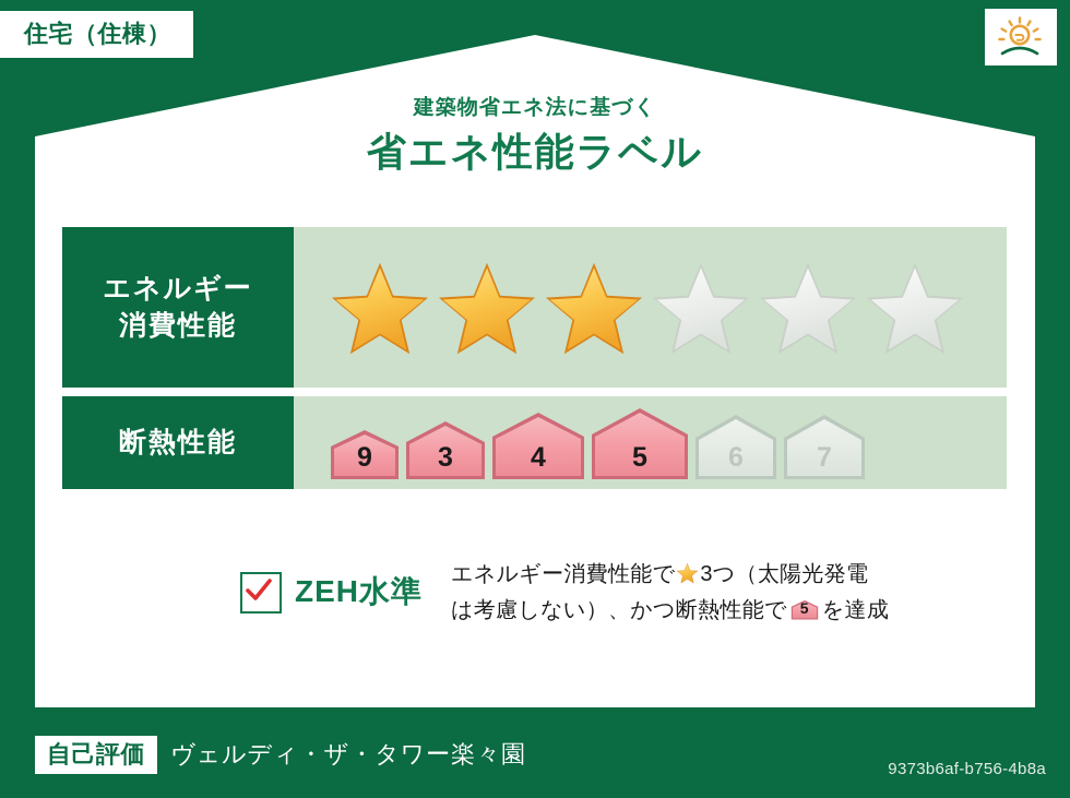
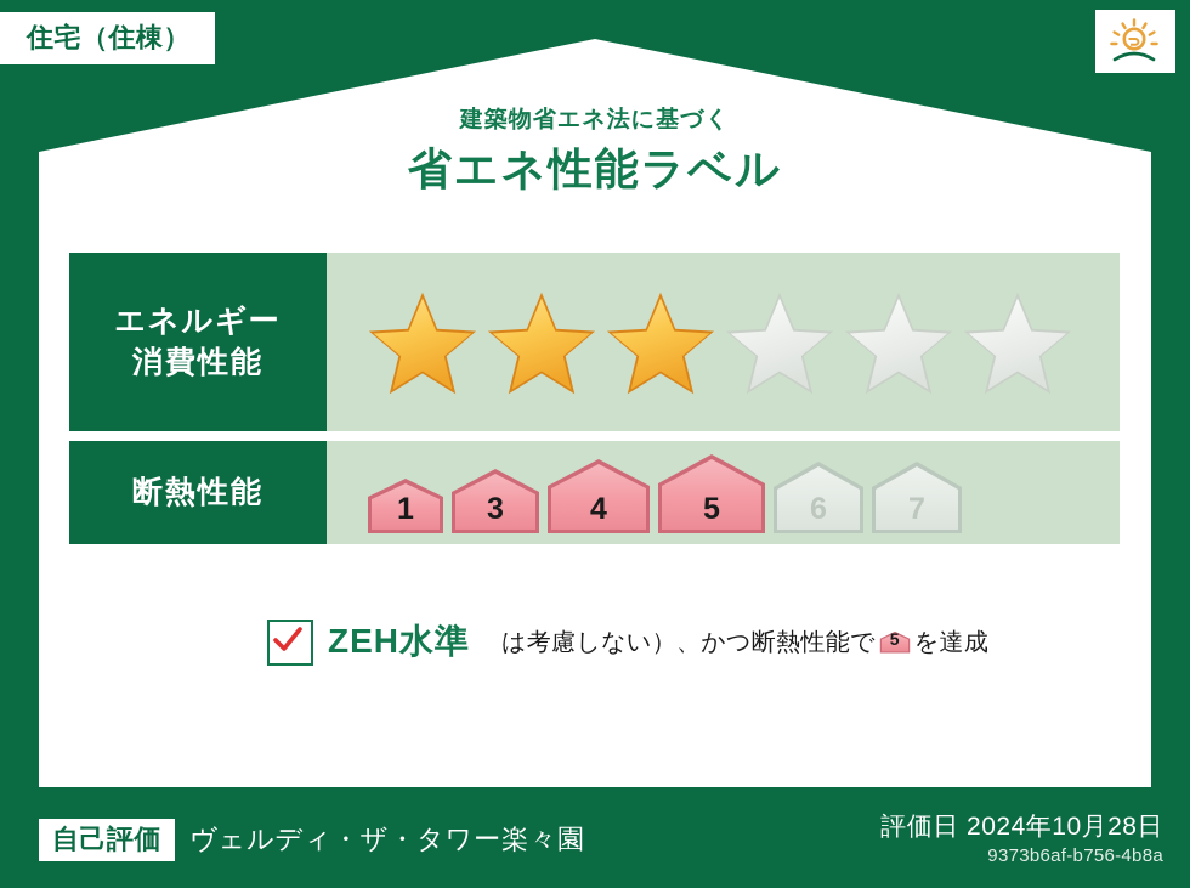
  住宅（住棟）
  建築物省エネ法に基づく
  省エネ性能ラベル
  エネルギー
  消費性能
  断熱性能
- 9
+ 1
  3
  4
  5
  6
  7
  ZEH水準
- エネルギー消費性能で 3つ（太陽光発電
  は考慮しない）、かつ断熱性能で
  5
  を達成
  自己評価
  ヴェルディ・ザ・タワー楽々園
+ 評価日 2024年10月28日
  9373b6af-b756-4b8a
